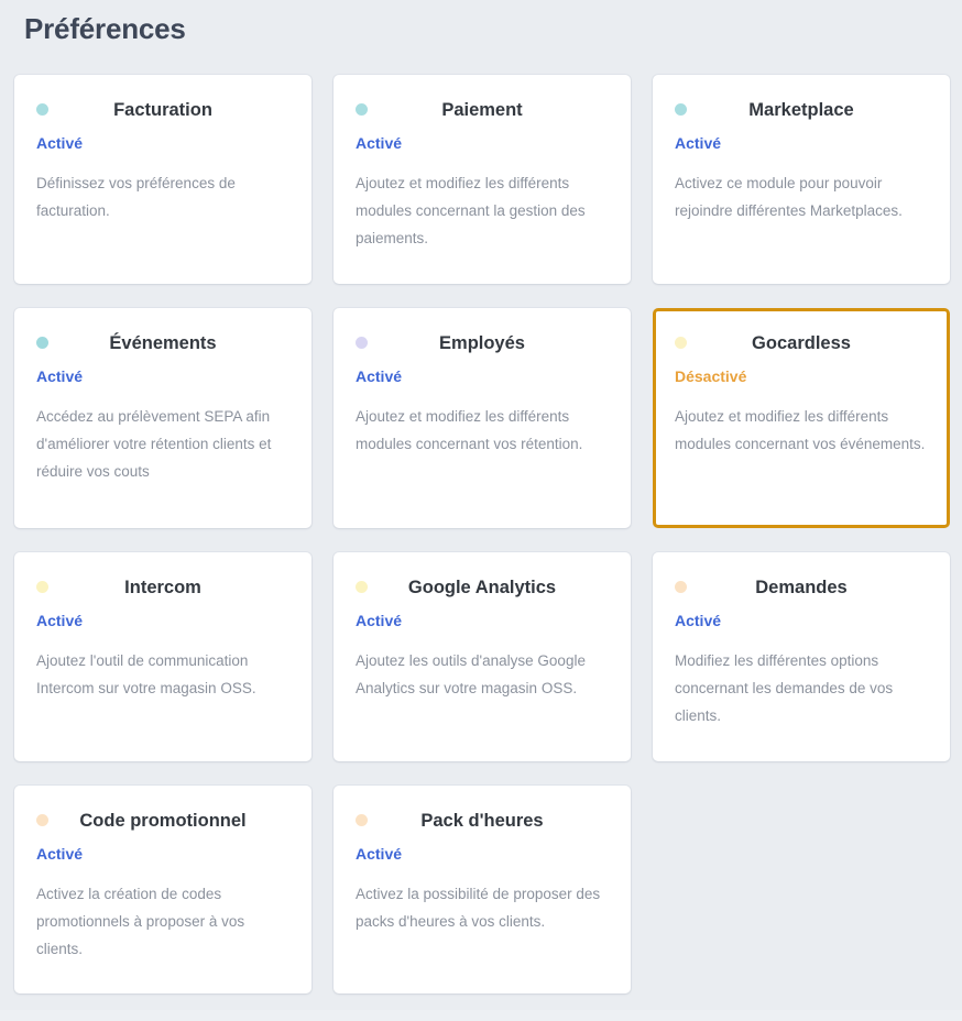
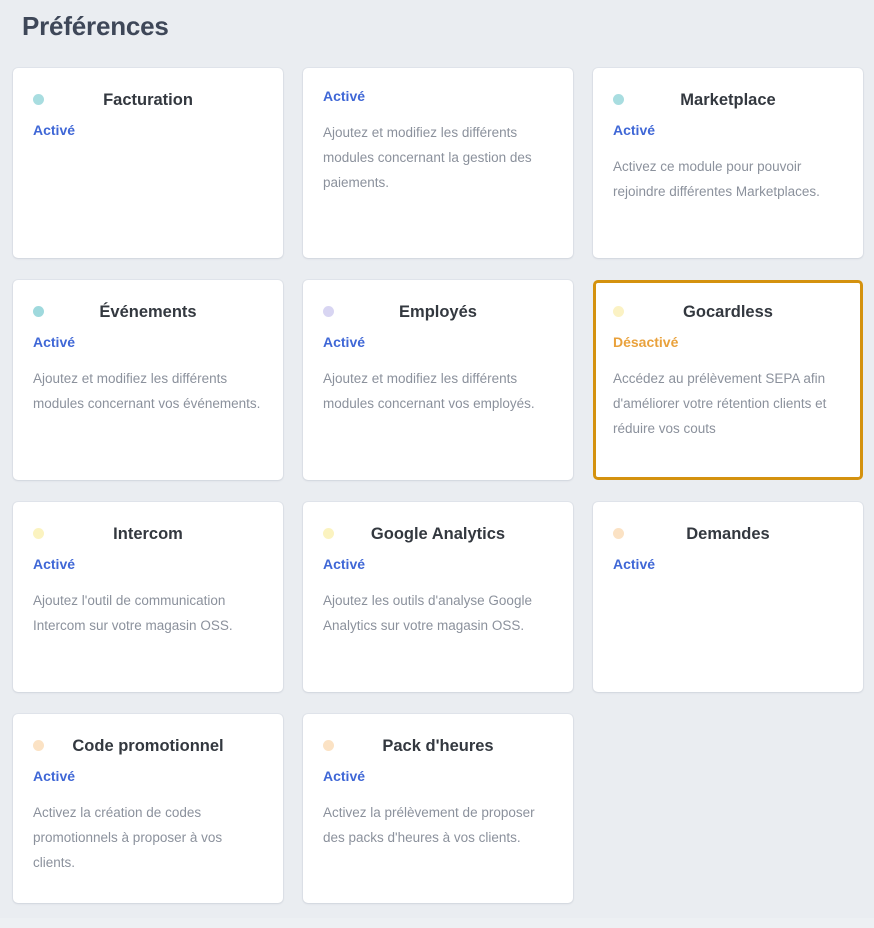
  Préférences
  Facturation
  Activé
- Définissez vos préférences de facturation.
- Paiement
  Activé
  Ajoutez et modifiez les différents modules concernant la gestion des paiements.
  Marketplace
  Activé
  Activez ce module pour pouvoir rejoindre différentes Marketplaces.
  Événements
  Activé
- Accédez au prélèvement SEPA afin d'améliorer votre rétention clients et réduire vos couts
+ Ajoutez et modifiez les différents modules concernant vos événements.
  Employés
  Activé
- Ajoutez et modifiez les différents modules concernant vos rétention.
+ Ajoutez et modifiez les différents modules concernant vos employés.
  Gocardless
  Désactivé
- Ajoutez et modifiez les différents modules concernant vos événements.
+ Accédez au prélèvement SEPA afin d'améliorer votre rétention clients et réduire vos couts
  Intercom
  Activé
  Ajoutez l'outil de communication Intercom sur votre magasin OSS.
  Google Analytics
  Activé
  Ajoutez les outils d'analyse Google Analytics sur votre magasin OSS.
  Demandes
  Activé
- Modifiez les différentes options concernant les demandes de vos clients.
  Code promotionnel
  Activé
  Activez la création de codes promotionnels à proposer à vos clients.
  Pack d'heures
  Activé
- Activez la possibilité de proposer des packs d'heures à vos clients.
+ Activez la prélèvement de proposer des packs d'heures à vos clients.
